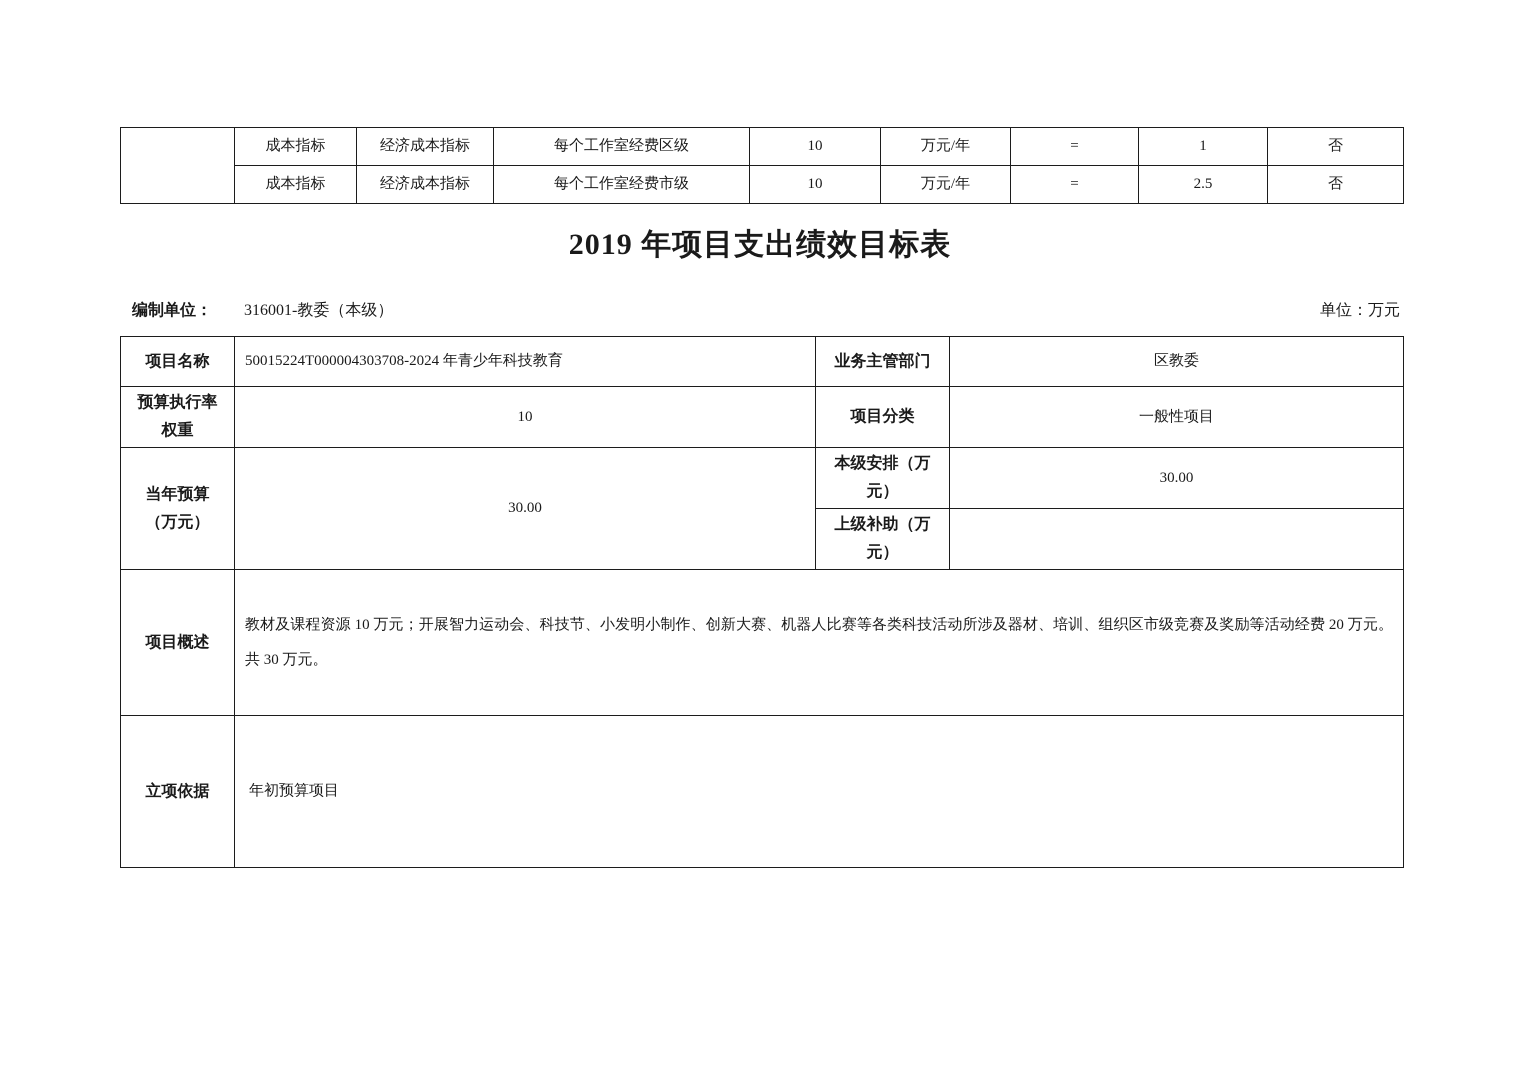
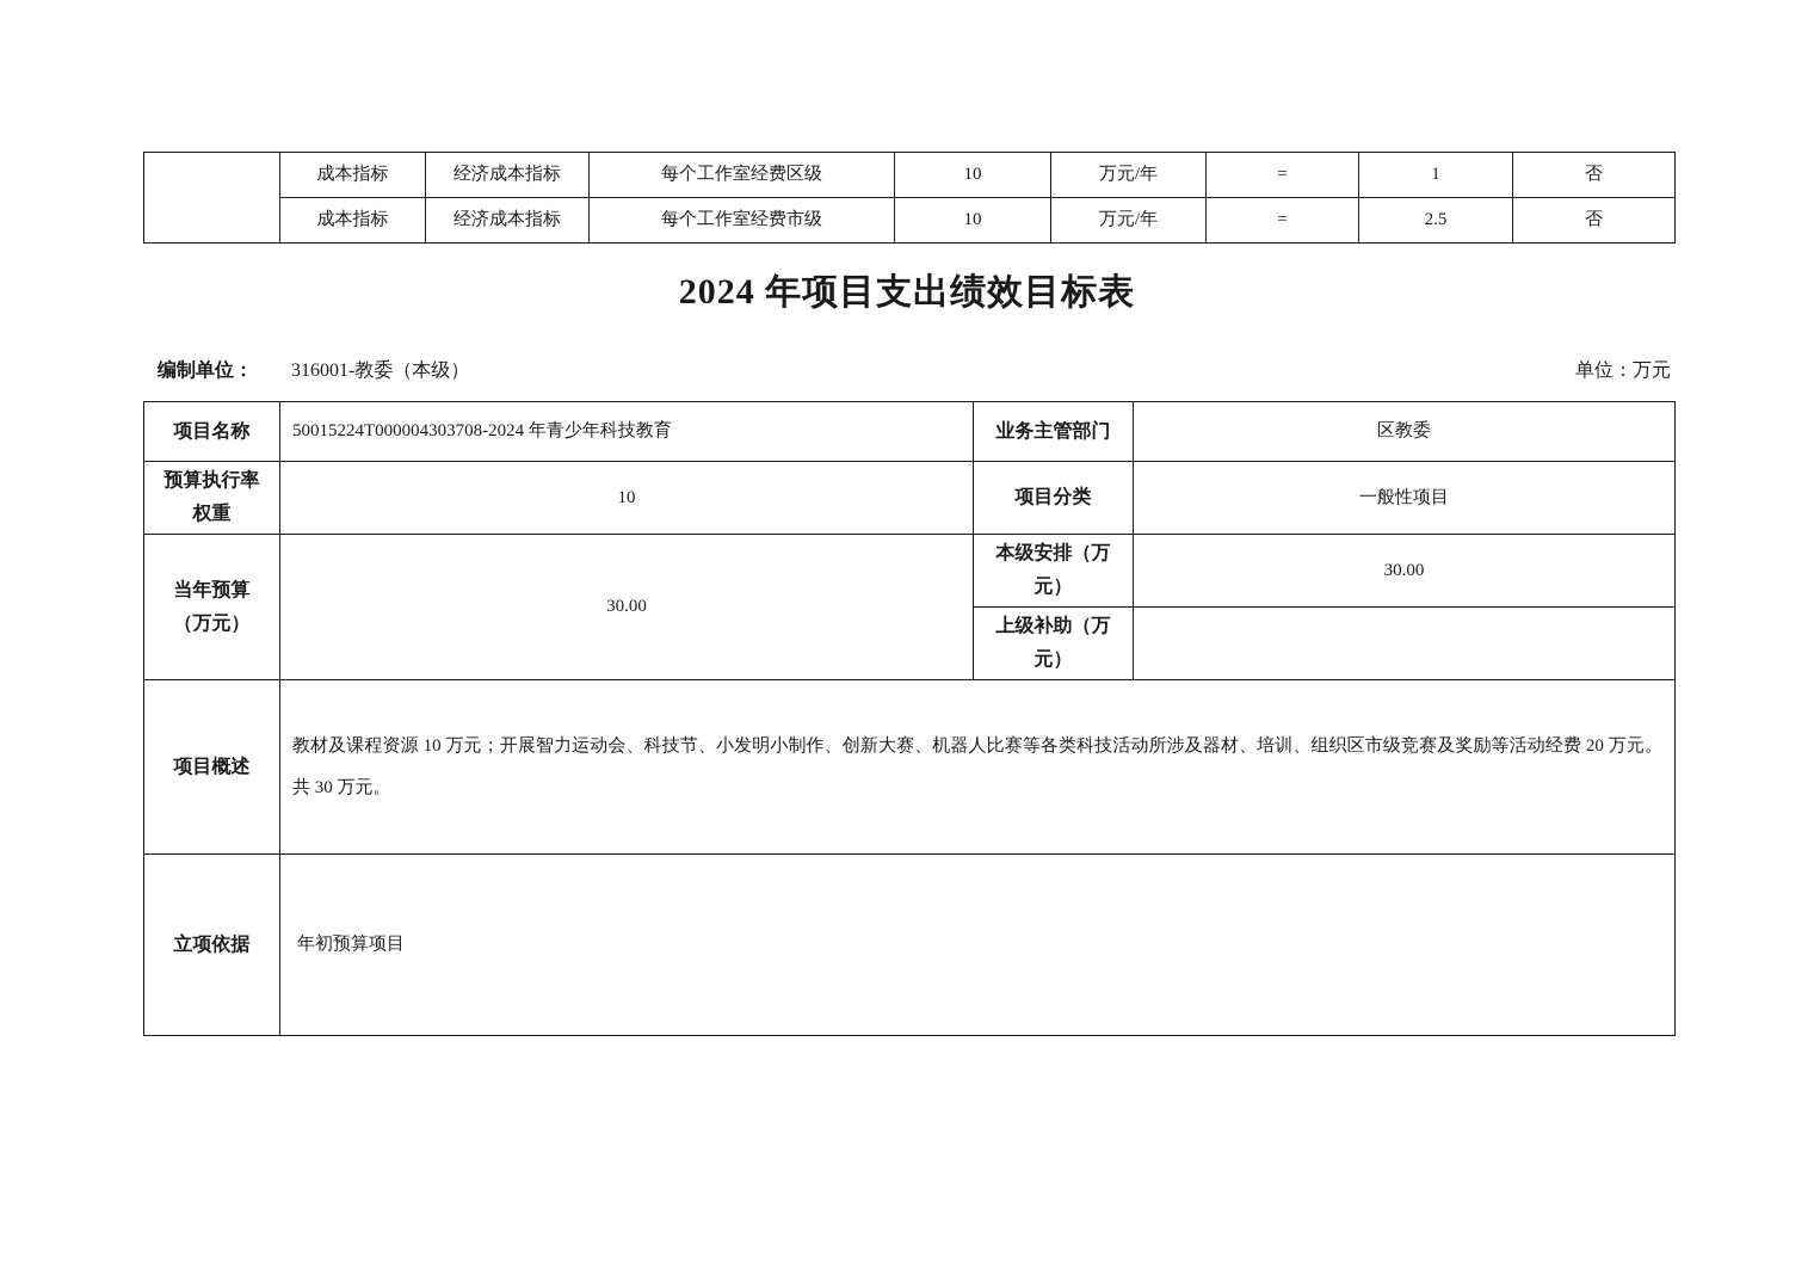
  	成本指标	经济成本指标	每个工作室经费区级	10	万元/年	=	1	否
  成本指标	经济成本指标	每个工作室经费市级	10	万元/年	=	2.5	否
- 2019 年项目支出绩效目标表
+ 2024 年项目支出绩效目标表
  编制单位：
  316001-教委（本级）
  单位：万元
  项目名称	50015224T000004303708-2024 年青少年科技教育	业务主管部门	区教委
  预算执行率权重	10	项目分类	一般性项目
  当年预算（万元）	30.00	本级安排（万元）	30.00
  上级补助（万元）
  项目概述	教材及课程资源 10 万元；开展智力运动会、科技节、小发明小制作、创新大赛、机器人比赛等各类科技活动所涉及器材、培训、组织区市级竞赛及奖励等活动经费 20 万元。共 30 万元。
  立项依据	年初预算项目
